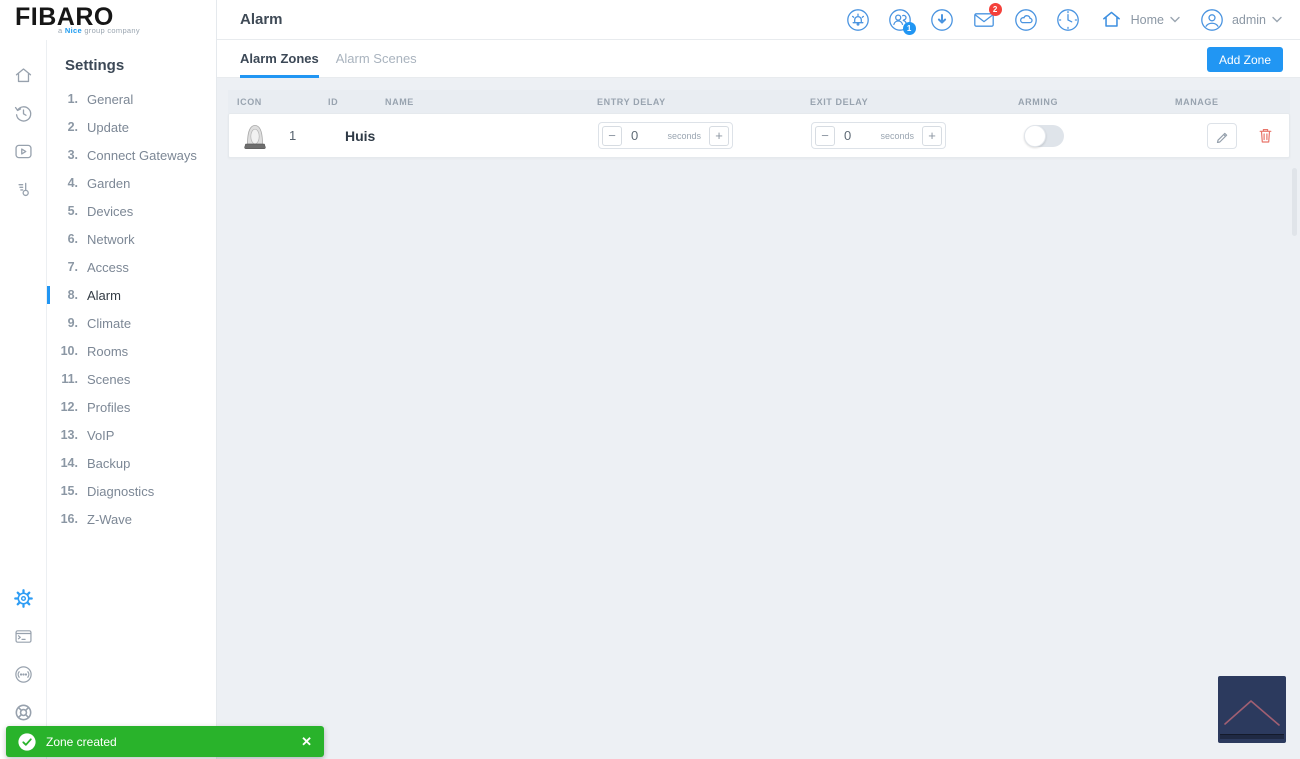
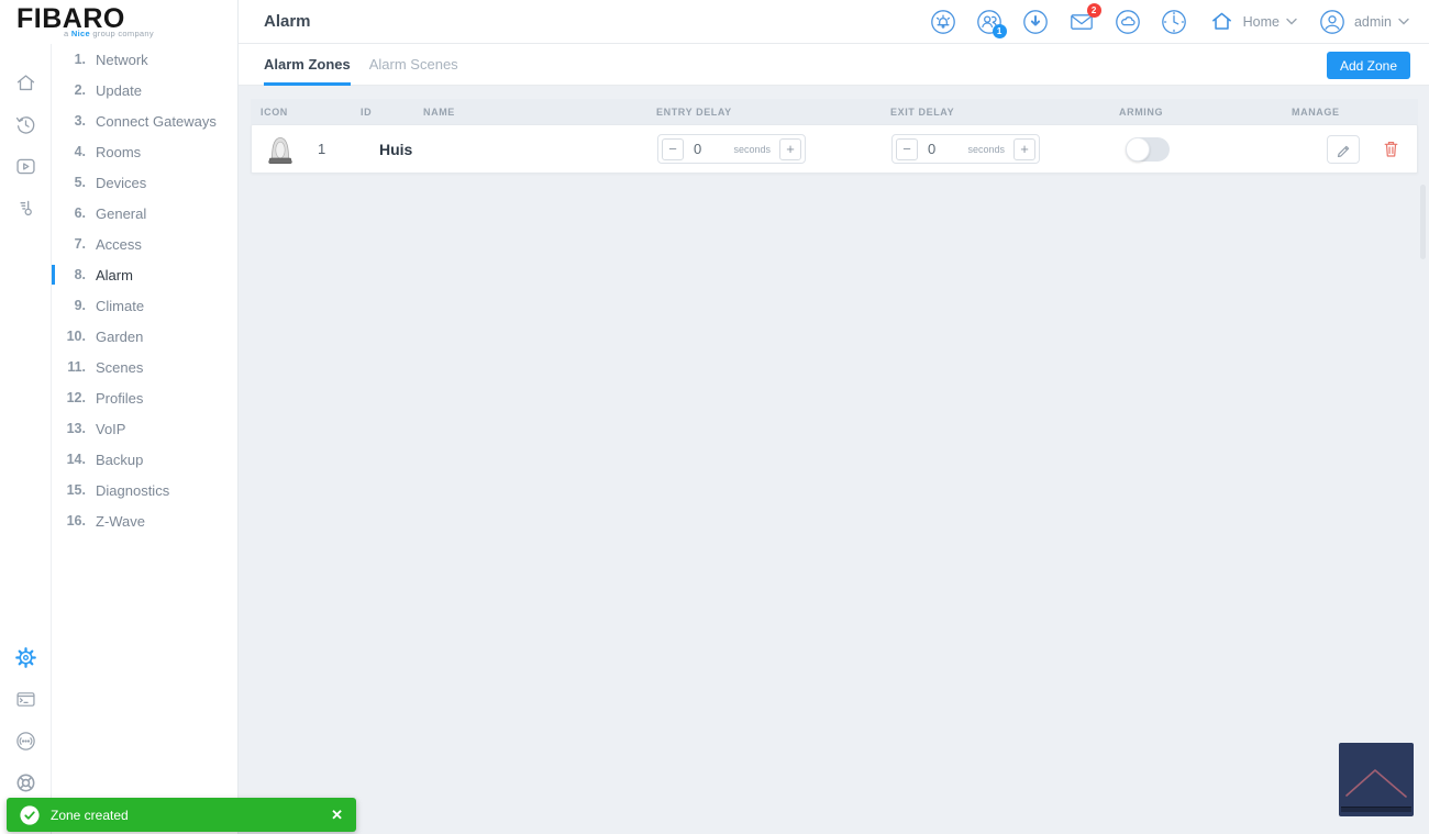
  FIBARO
  a Nice group company
- Settings
  1.
- General
+ Network
  2.
  Update
  3.
  Connect Gateways
  4.
- Garden
+ Rooms
  5.
  Devices
  6.
- Network
+ General
  7.
  Access
  8.
  Alarm
  9.
  Climate
  10.
- Rooms
+ Garden
  11.
  Scenes
  12.
  Profiles
  13.
  VoIP
  14.
  Backup
  15.
  Diagnostics
  16.
  Z-Wave
  Alarm
  1
  2
  Home
  admin
  Alarm Zones
  Alarm Scenes
  Add Zone
  ICON
  ID
  NAME
  ENTRY DELAY
  EXIT DELAY
  ARMING
  MANAGE
  1
  Huis
  −
  0
  seconds
  +
  −
  0
  seconds
  +
  Zone created
  ✕
